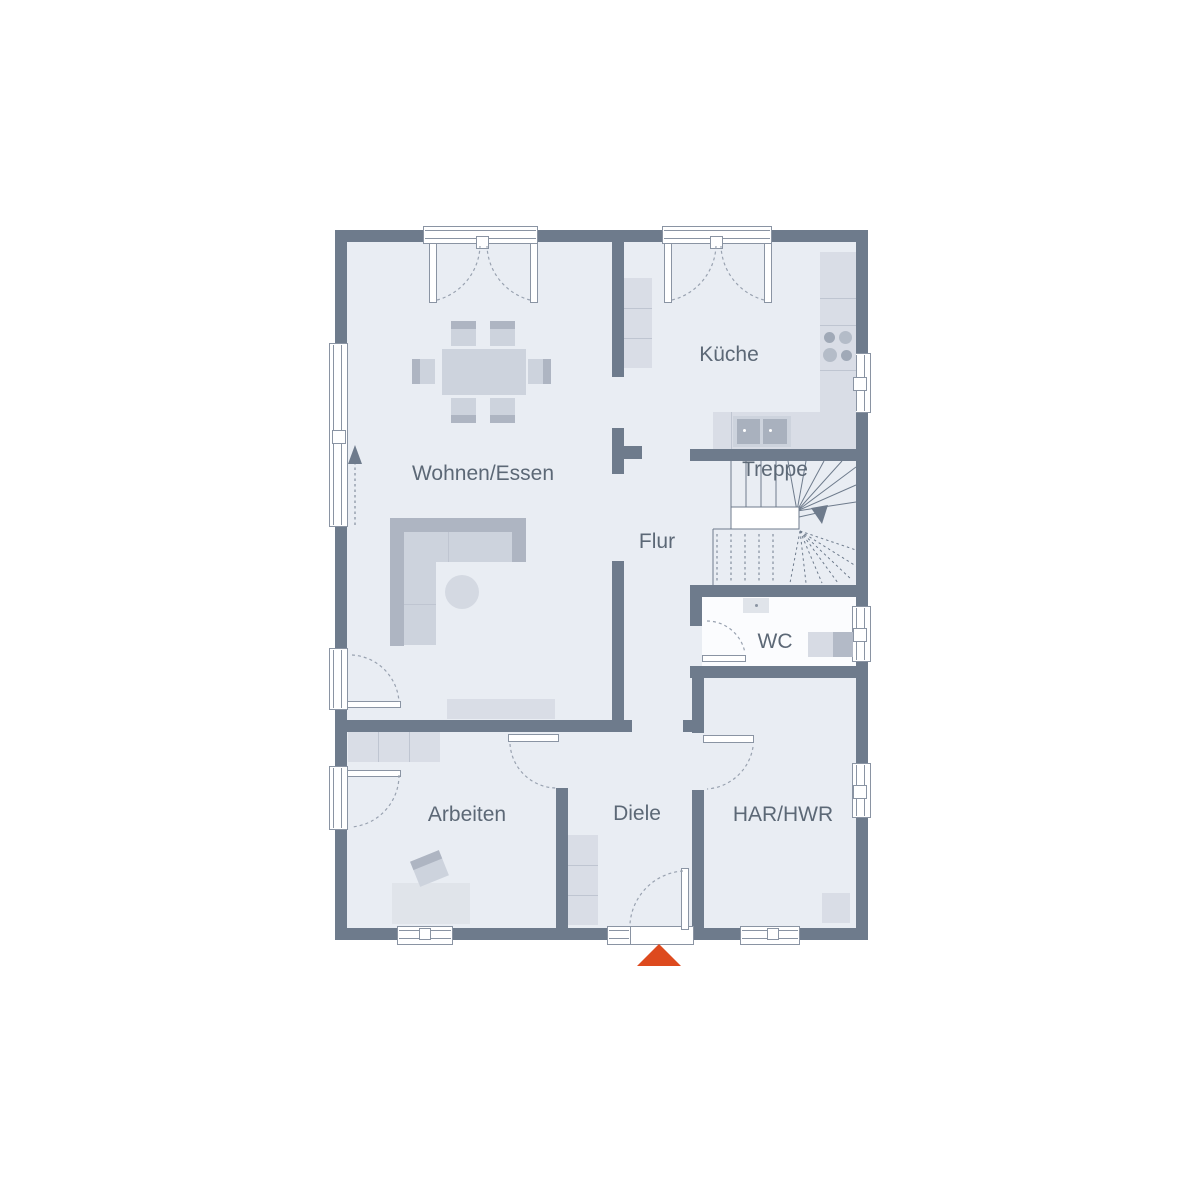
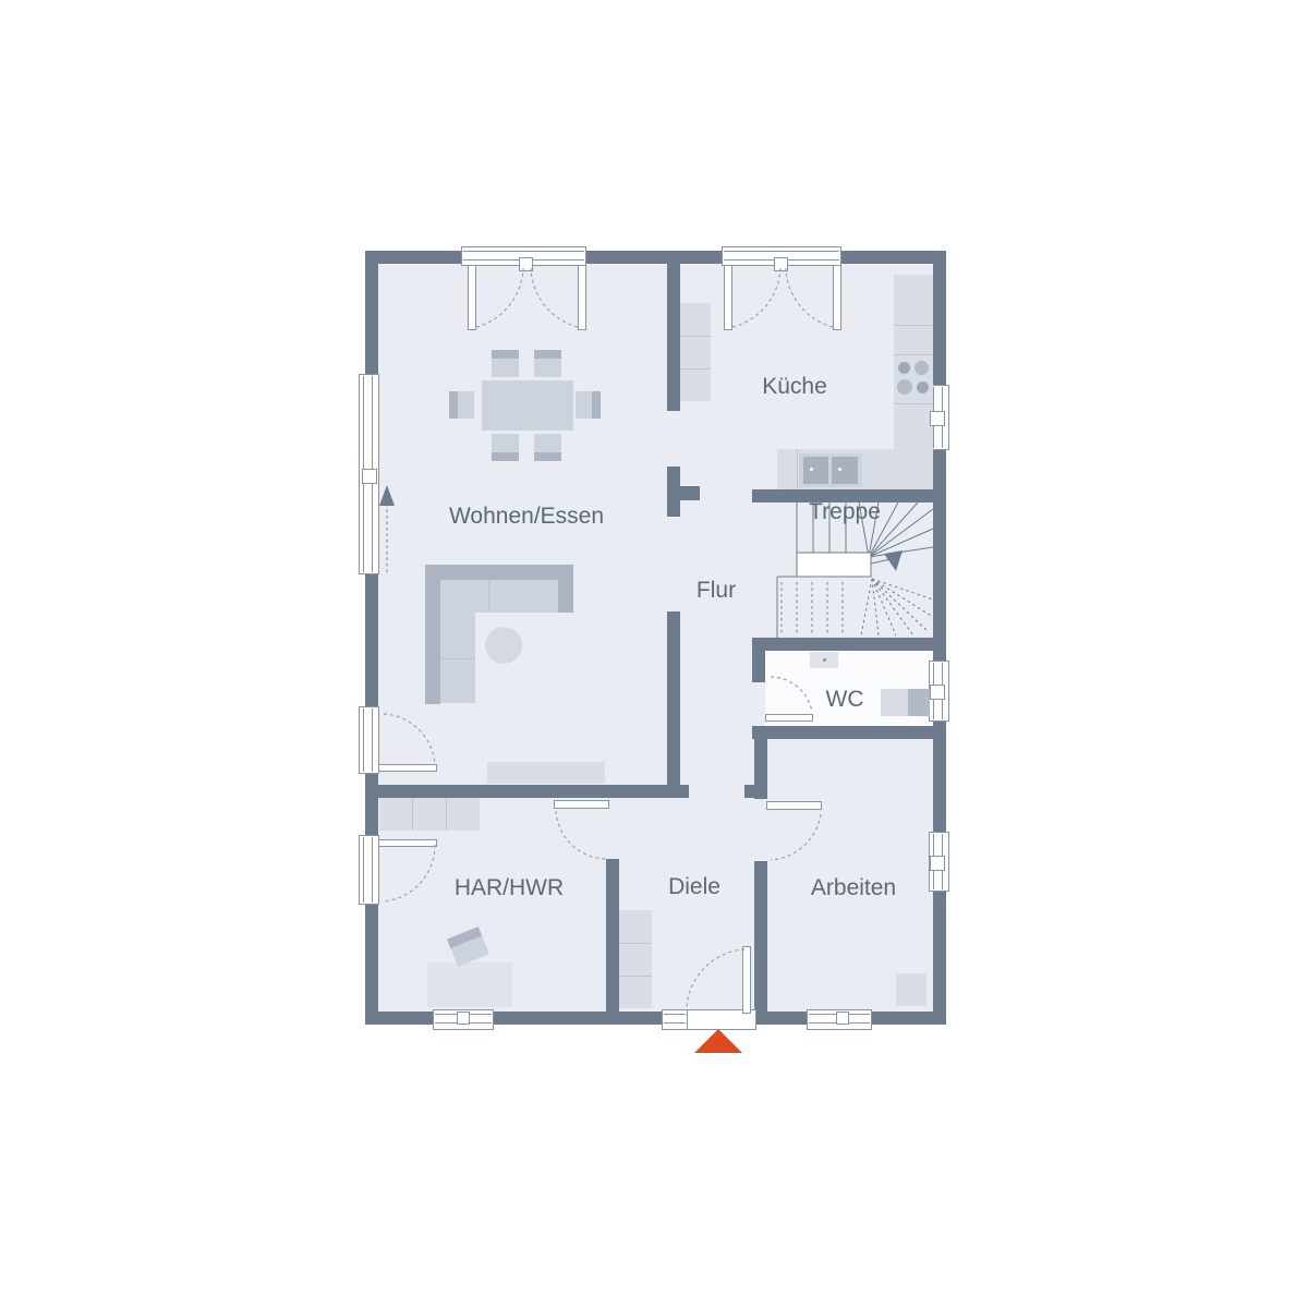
  Wohnen/Essen
  Küche
  Treppe
  Flur
  WC
- Arbeiten
+ HAR/HWR
  Diele
- HAR/HWR
+ Arbeiten
